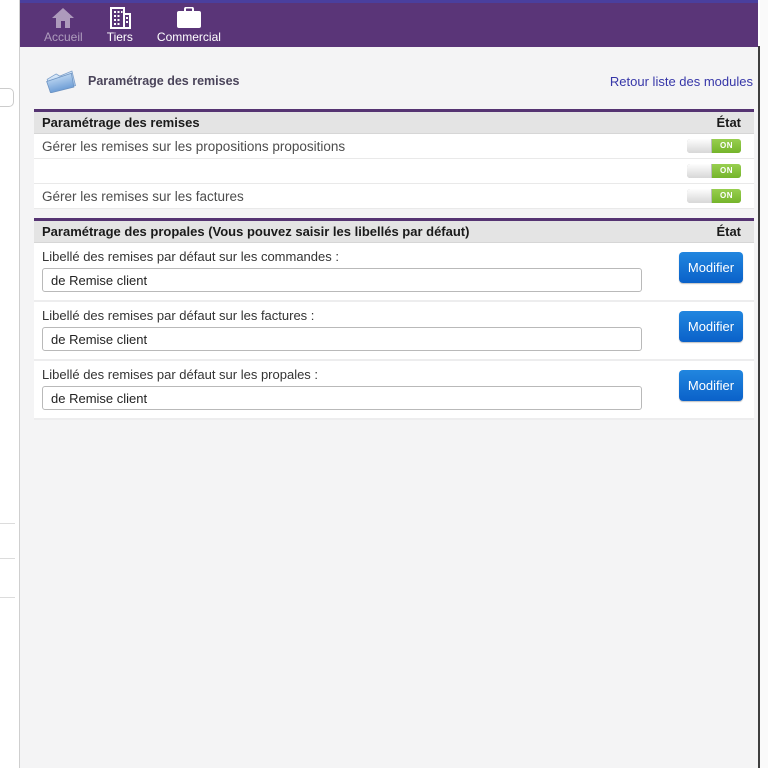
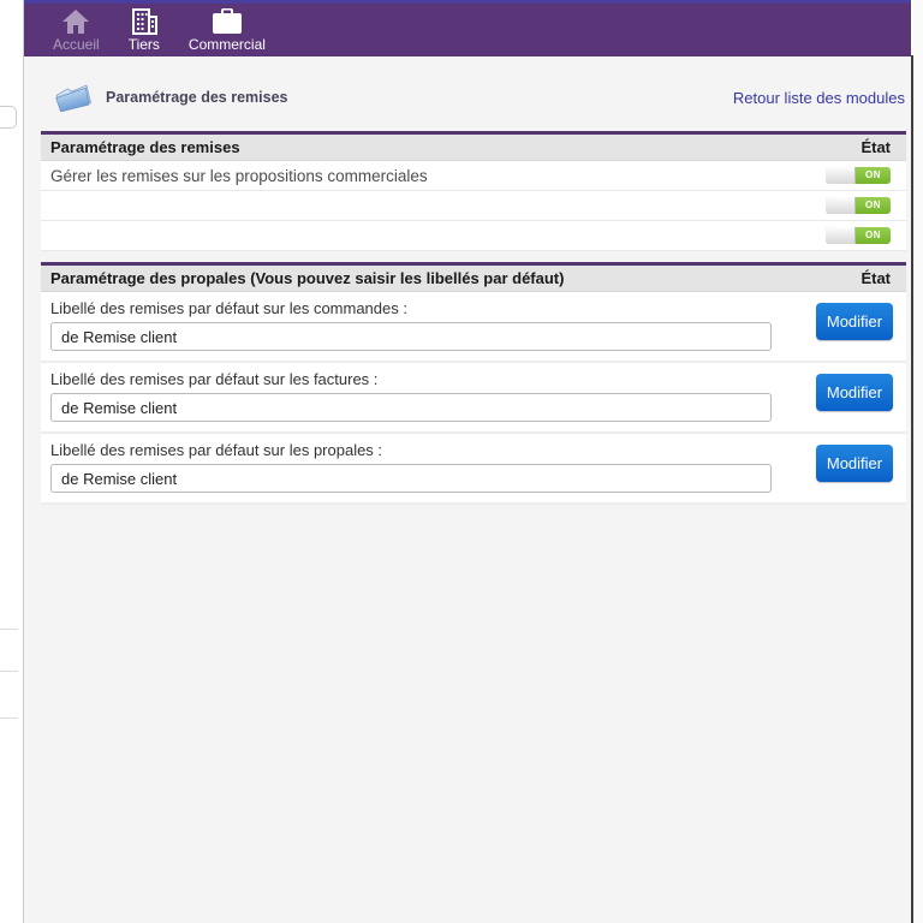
  Accueil
  Tiers
  Commercial
  Paramétrage des remises
  Retour liste des modules
  Paramétrage des remises
  État
- Gérer les remises sur les propositions propositions
+ Gérer les remises sur les propositions commerciales
  ON
  ON
- Gérer les remises sur les factures
  ON
  Paramétrage des propales (Vous pouvez saisir les libellés par défaut)
  État
  Libellé des remises par défaut sur les commandes :
  de Remise client
  Modifier
  Libellé des remises par défaut sur les factures :
  de Remise client
  Modifier
  Libellé des remises par défaut sur les propales :
  de Remise client
  Modifier
